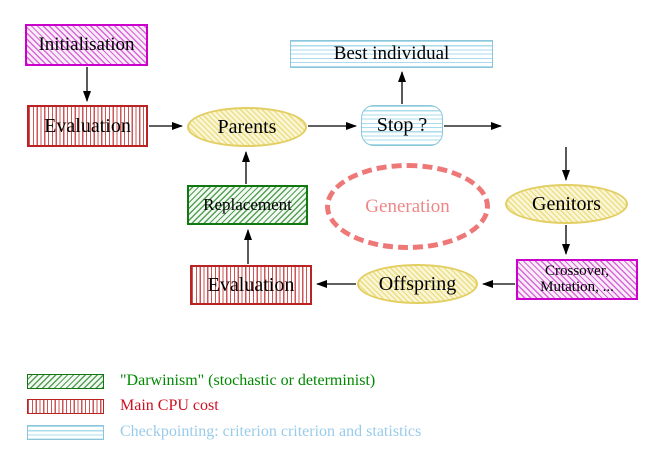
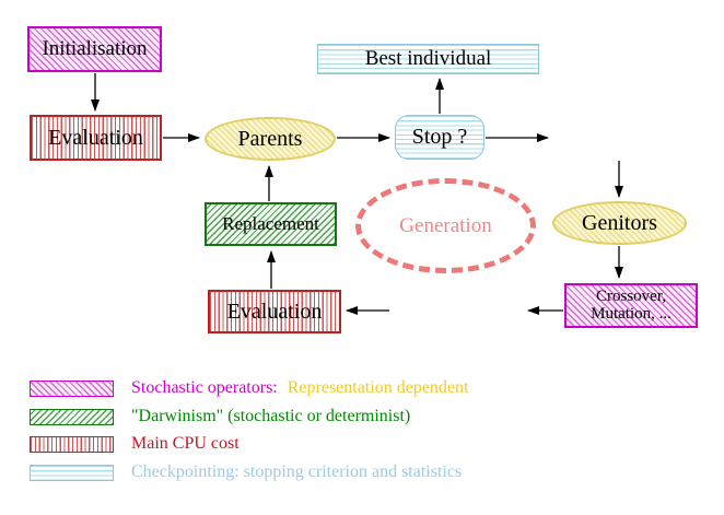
  Initialisation
  Evaluation
  Parents
  Best individual
  Stop ?
  Replacement
  Generation
  Genitors
  Evaluation
- Offspring
  Crossover,
  Mutation, ...
+ Stochastic operators:
+ Representation dependent
  "Darwinism" (stochastic or determinist)
  Main CPU cost
- Checkpointing: criterion criterion and statistics
+ Checkpointing: stopping criterion and statistics
